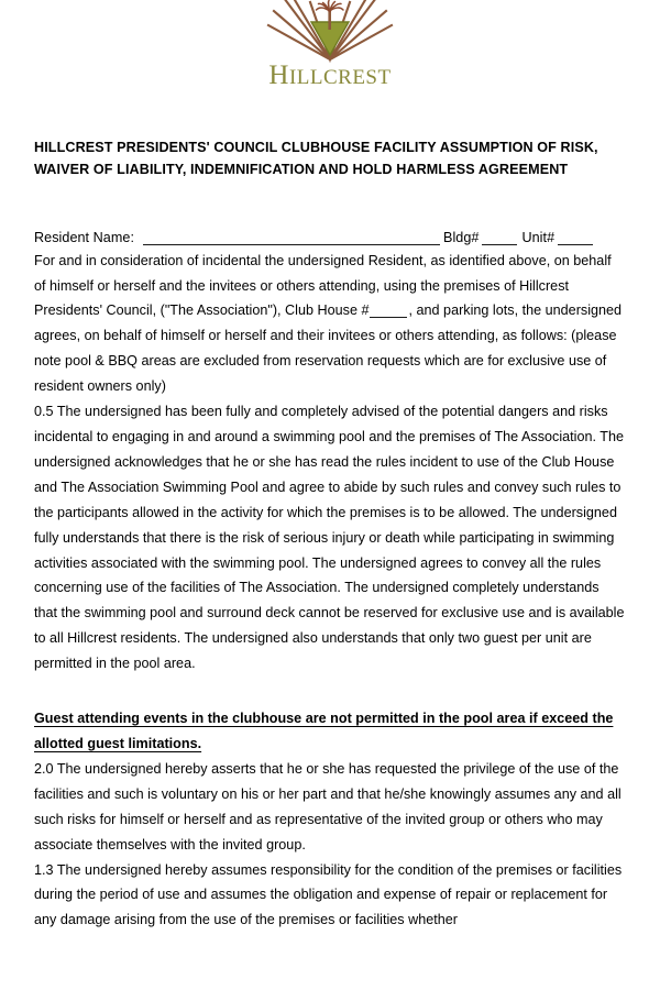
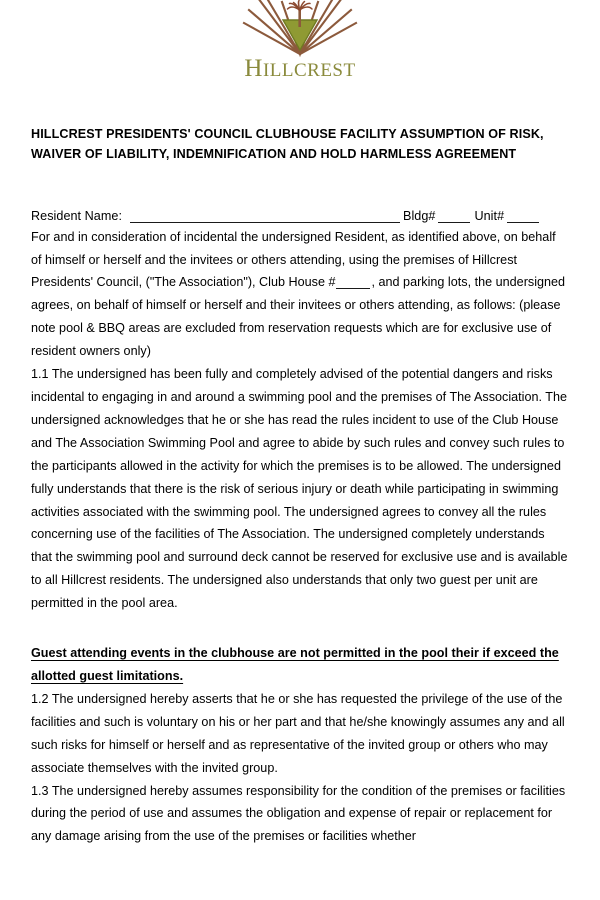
  HILLCREST
  HILLCREST PRESIDENTS' COUNCIL CLUBHOUSE FACILITY ASSUMPTION OF RISK, WAIVER OF LIABILITY, INDEMNIFICATION AND HOLD HARMLESS AGREEMENT
  Resident Name: Bldg# Unit#
  For and in consideration of incidental the undersigned Resident, as identified above, on behalf of himself or herself and the invitees or others attending, using the premises of Hillcrest Presidents' Council, ("The Association"), Club House # , and parking lots, the undersigned agrees, on behalf of himself or herself and their invitees or others attending, as follows: (please note pool & BBQ areas are excluded from reservation requests which are for exclusive use of resident owners only)
- 0.5 The undersigned has been fully and completely advised of the potential dangers and risks incidental to engaging in and around a swimming pool and the premises of The Association. The undersigned acknowledges that he or she has read the rules incident to use of the Club House and The Association Swimming Pool and agree to abide by such rules and convey such rules to the participants allowed in the activity for which the premises is to be allowed. The undersigned fully understands that there is the risk of serious injury or death while participating in swimming activities associated with the swimming pool. The undersigned agrees to convey all the rules concerning use of the facilities of The Association. The undersigned completely understands that the swimming pool and surround deck cannot be reserved for exclusive use and is available to all Hillcrest residents. The undersigned also understands that only two guest per unit are permitted in the pool area.
+ 1.1 The undersigned has been fully and completely advised of the potential dangers and risks incidental to engaging in and around a swimming pool and the premises of The Association. The undersigned acknowledges that he or she has read the rules incident to use of the Club House and The Association Swimming Pool and agree to abide by such rules and convey such rules to the participants allowed in the activity for which the premises is to be allowed. The undersigned fully understands that there is the risk of serious injury or death while participating in swimming activities associated with the swimming pool. The undersigned agrees to convey all the rules concerning use of the facilities of The Association. The undersigned completely understands that the swimming pool and surround deck cannot be reserved for exclusive use and is available to all Hillcrest residents. The undersigned also understands that only two guest per unit are permitted in the pool area.
- Guest attending events in the clubhouse are not permitted in the pool area if exceed the allotted guest limitations.
+ Guest attending events in the clubhouse are not permitted in the pool their if exceed the allotted guest limitations.
- 2.0 The undersigned hereby asserts that he or she has requested the privilege of the use of the facilities and such is voluntary on his or her part and that he/she knowingly assumes any and all such risks for himself or herself and as representative of the invited group or others who may associate themselves with the invited group.
+ 1.2 The undersigned hereby asserts that he or she has requested the privilege of the use of the facilities and such is voluntary on his or her part and that he/she knowingly assumes any and all such risks for himself or herself and as representative of the invited group or others who may associate themselves with the invited group.
  1.3 The undersigned hereby assumes responsibility for the condition of the premises or facilities during the period of use and assumes the obligation and expense of repair or replacement for any damage arising from the use of the premises or facilities whether
